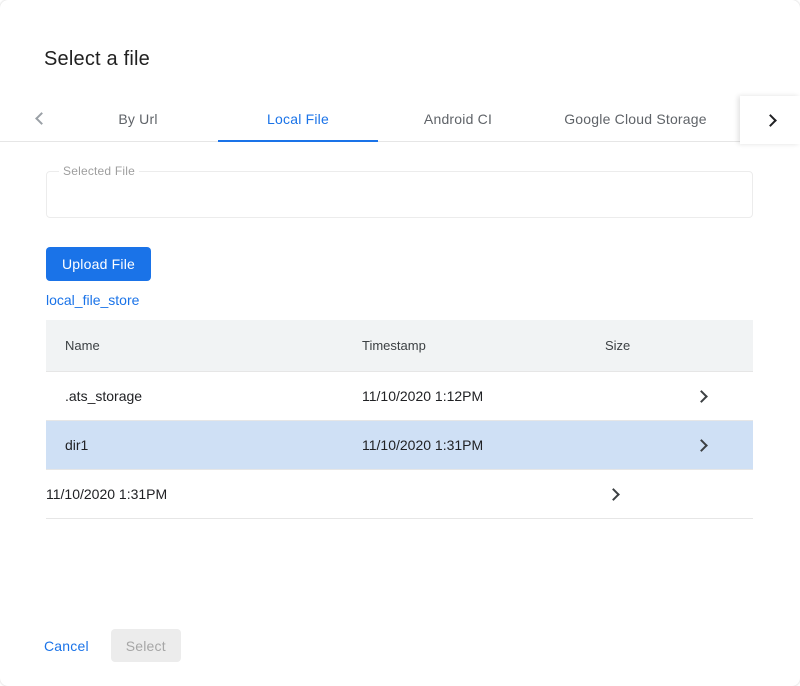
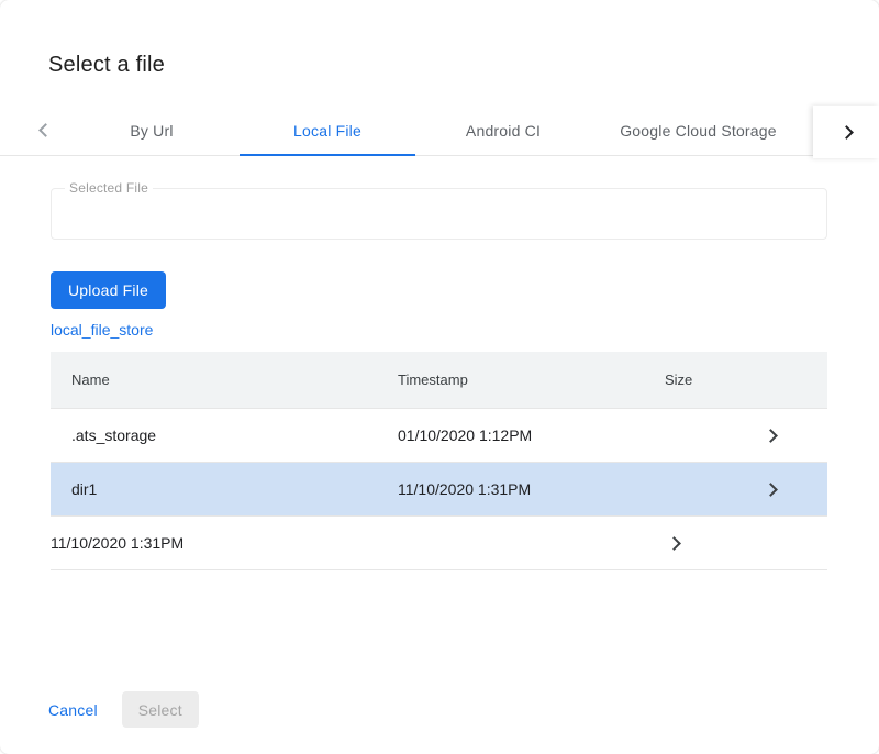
  Select a file
  By Url
  Local File
  Android CI
  Google Cloud Storage
  Selected File
  Upload File
  local_file_store
  Name
  Timestamp
  Size
  .ats_storage
- 11/10/2020 1:12PM
+ 01/10/2020 1:12PM
  dir1
  11/10/2020 1:31PM
  11/10/2020 1:31PM
  Cancel
  Select
